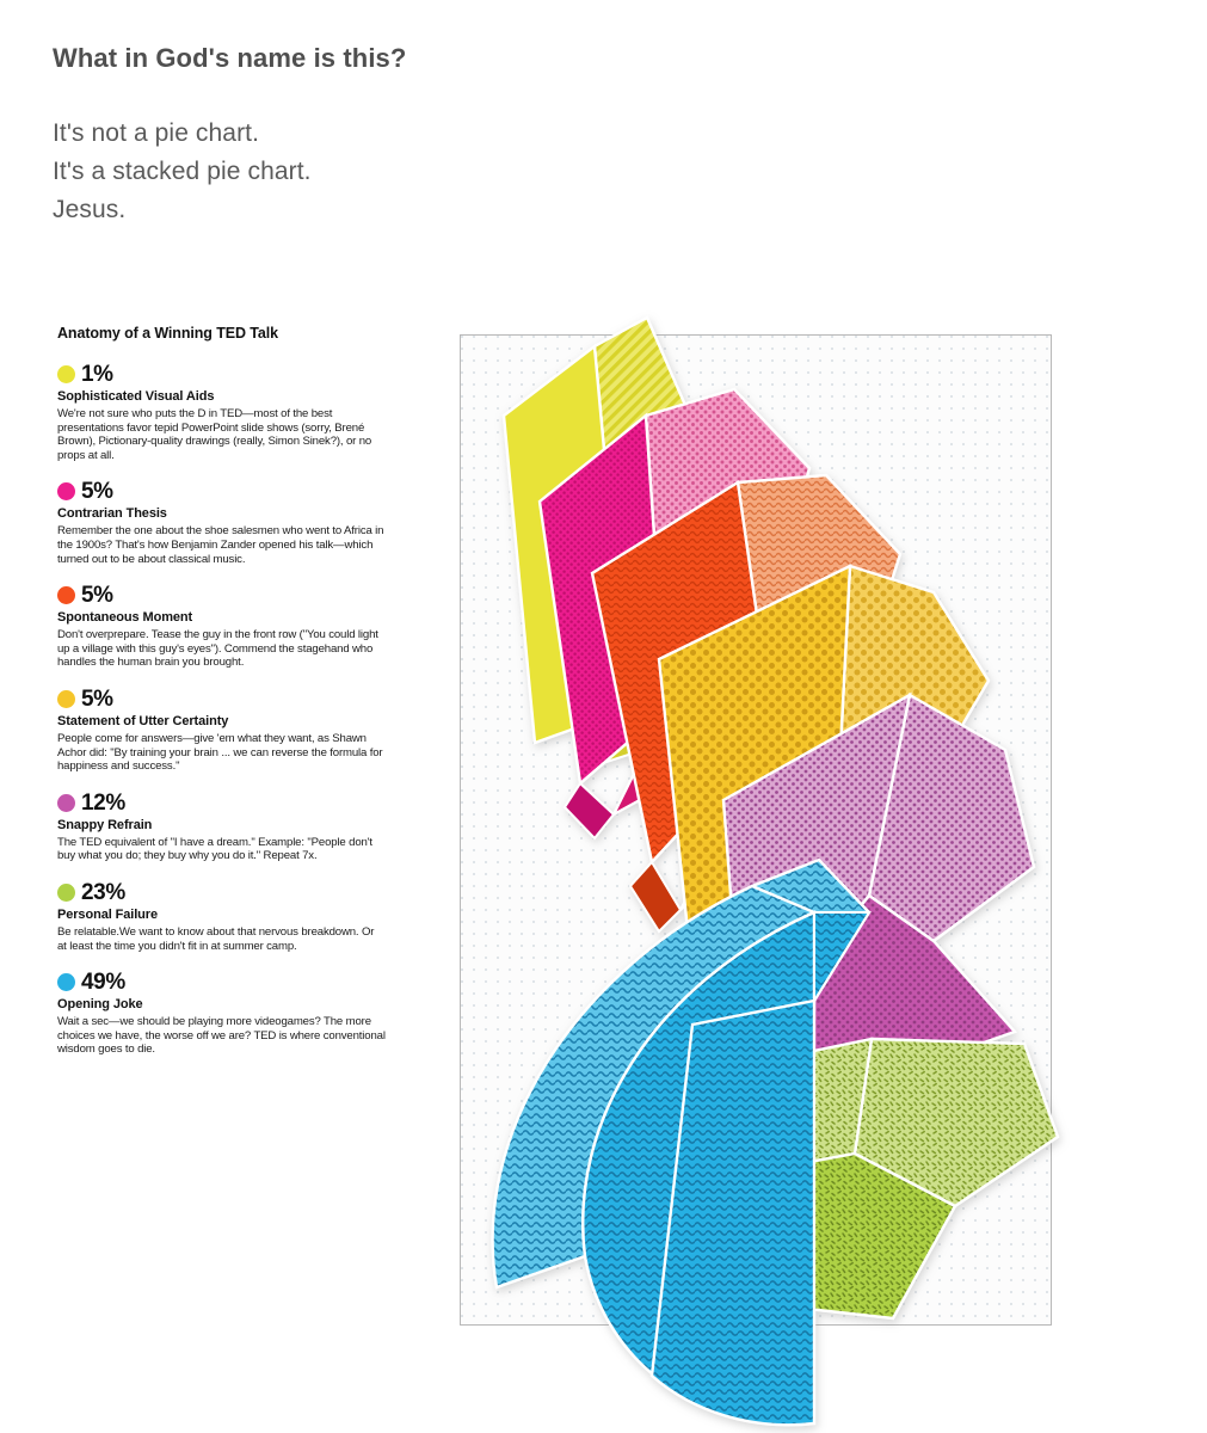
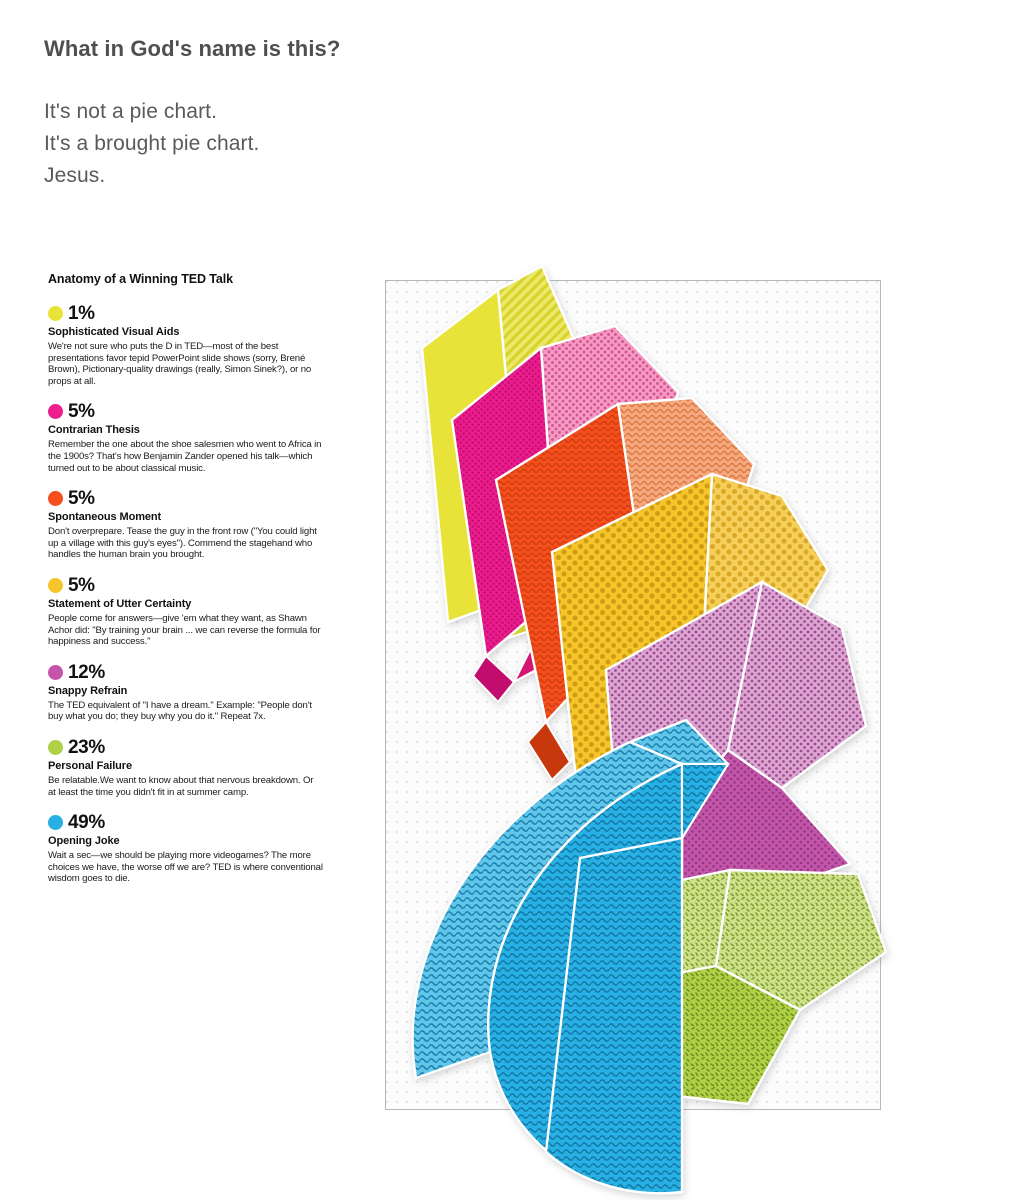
  What in God's name is this?
  It's not a pie chart.
- It's a stacked pie chart.
+ It's a brought pie chart.
  Jesus.
  Anatomy of a Winning TED Talk
  1%
  Sophisticated Visual Aids
  We're not sure who puts the D in TED—most of the best presentations favor tepid PowerPoint slide shows (sorry, Brené Brown), Pictionary-quality drawings (really, Simon Sinek?), or no props at all.
  5%
  Contrarian Thesis
  Remember the one about the shoe salesmen who went to Africa in the 1900s? That's how Benjamin Zander opened his talk—which turned out to be about classical music.
  5%
  Spontaneous Moment
  Don't overprepare. Tease the guy in the front row ("You could light up a village with this guy's eyes"). Commend the stagehand who handles the human brain you brought.
  5%
  Statement of Utter Certainty
  People come for answers—give 'em what they want, as Shawn Achor did: "By training your brain ... we can reverse the formula for happiness and success."
  12%
  Snappy Refrain
  The TED equivalent of "I have a dream." Example: "People don't buy what you do; they buy why you do it." Repeat 7x.
  23%
  Personal Failure
  Be relatable.We want to know about that nervous breakdown. Or at least the time you didn't fit in at summer camp.
  49%
  Opening Joke
  Wait a sec—we should be playing more videogames? The more choices we have, the worse off we are? TED is where conventional wisdom goes to die.
